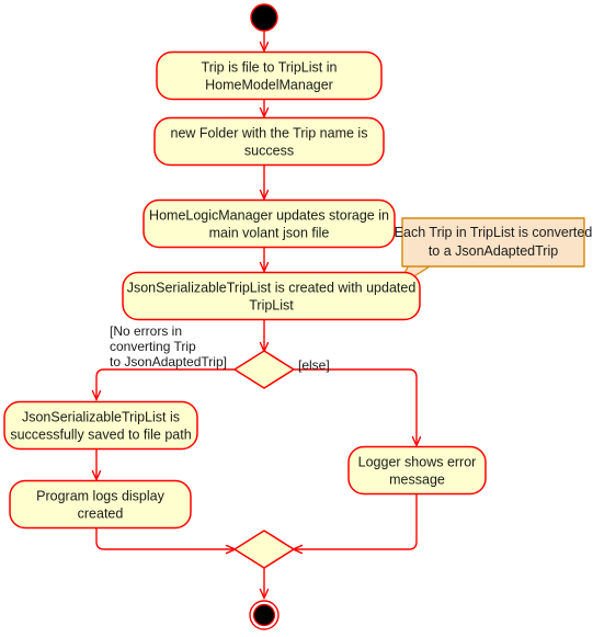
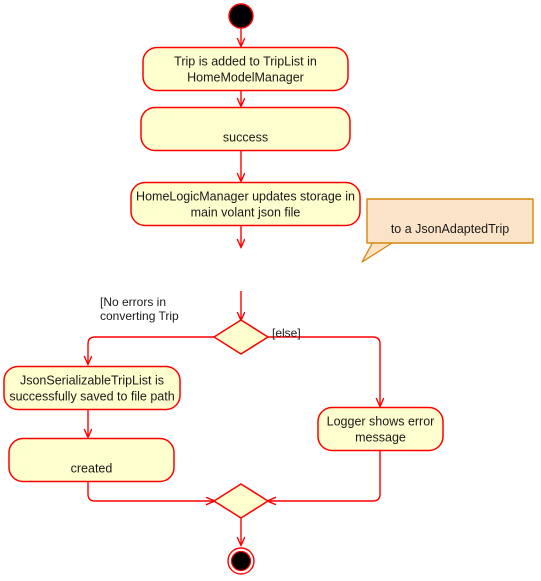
- Trip is file to TripList in
+ Trip is added to TripList in
  HomeModelManager
- new Folder with the Trip name is
  success
  HomeLogicManager updates storage in
  main volant json file
- JsonSerializableTripList is created with updated
- TripList
  JsonSerializableTripList is
  successfully saved to file path
- Program logs display
  created
  Logger shows error
  message
  [No errors in
  converting Trip
- to JsonAdaptedTrip]
  [else]
- Each Trip in TripList is converted
  to a JsonAdaptedTrip
